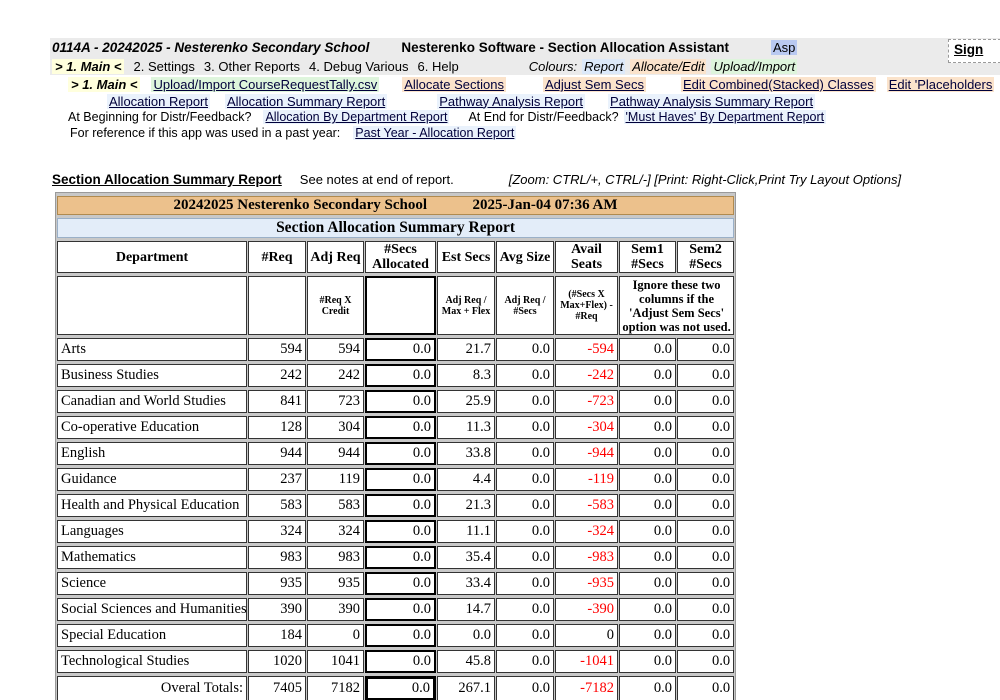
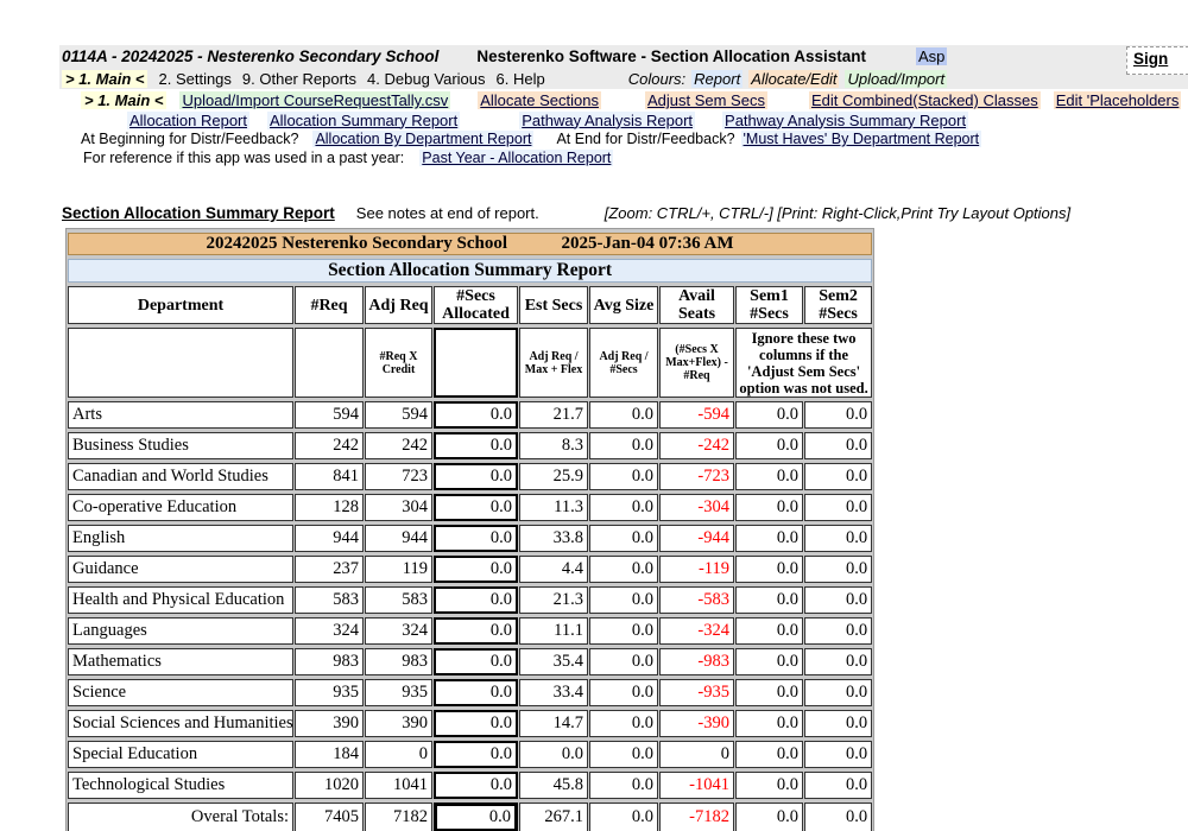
  0114A - 20242025 - Nesterenko Secondary School
  Nesterenko Software - Section Allocation Assistant
  Asp
  > 1. Main <
  2. Settings
- 3. Other Reports
+ 9. Other Reports
  4. Debug Various
  6. Help
  Colours:
  Report
  Allocate/Edit
  Upload/Import
  Sign
  > 1. Main <
  Upload/Import CourseRequestTally.csv
  Allocate Sections
  Adjust Sem Secs
  Edit Combined(Stacked) Classes
  Edit 'Placeholders
  Allocation Report
  Allocation Summary Report
  Pathway Analysis Report
  Pathway Analysis Summary Report
  At Beginning for Distr/Feedback?
  Allocation By Department Report
  At End for Distr/Feedback?
  'Must Haves' By Department Report
  For reference if this app was used in a past year:
  Past Year - Allocation Report
  Section Allocation Summary Report
  See notes at end of report.
  [Zoom: CTRL/+, CTRL/-] [Print: Right-Click,Print Try Layout Options]
  20242025 Nesterenko Secondary School 2025-Jan-04 07:36 AM
  Section Allocation Summary Report
  Department	#Req	Adj Req	#Secs Allocated	Est Secs	Avg Size	Avail Seats	Sem1 #Secs	Sem2 #Secs
  		#Req X Credit		Adj Req / Max + Flex	Adj Req / #Secs	(#Secs X Max+Flex) - #Req	Ignore these two columns if the 'Adjust Sem Secs' option was not used.
  Arts	594	594	0.0	21.7	0.0	-594	0.0	0.0
  Business Studies	242	242	0.0	8.3	0.0	-242	0.0	0.0
  Canadian and World Studies	841	723	0.0	25.9	0.0	-723	0.0	0.0
  Co-operative Education	128	304	0.0	11.3	0.0	-304	0.0	0.0
  English	944	944	0.0	33.8	0.0	-944	0.0	0.0
  Guidance	237	119	0.0	4.4	0.0	-119	0.0	0.0
  Health and Physical Education	583	583	0.0	21.3	0.0	-583	0.0	0.0
  Languages	324	324	0.0	11.1	0.0	-324	0.0	0.0
  Mathematics	983	983	0.0	35.4	0.0	-983	0.0	0.0
  Science	935	935	0.0	33.4	0.0	-935	0.0	0.0
  Social Sciences and Humanities	390	390	0.0	14.7	0.0	-390	0.0	0.0
  Special Education	184	0	0.0	0.0	0.0	0	0.0	0.0
  Technological Studies	1020	1041	0.0	45.8	0.0	-1041	0.0	0.0
  Overal Totals:	7405	7182	0.0	267.1	0.0	-7182	0.0	0.0
